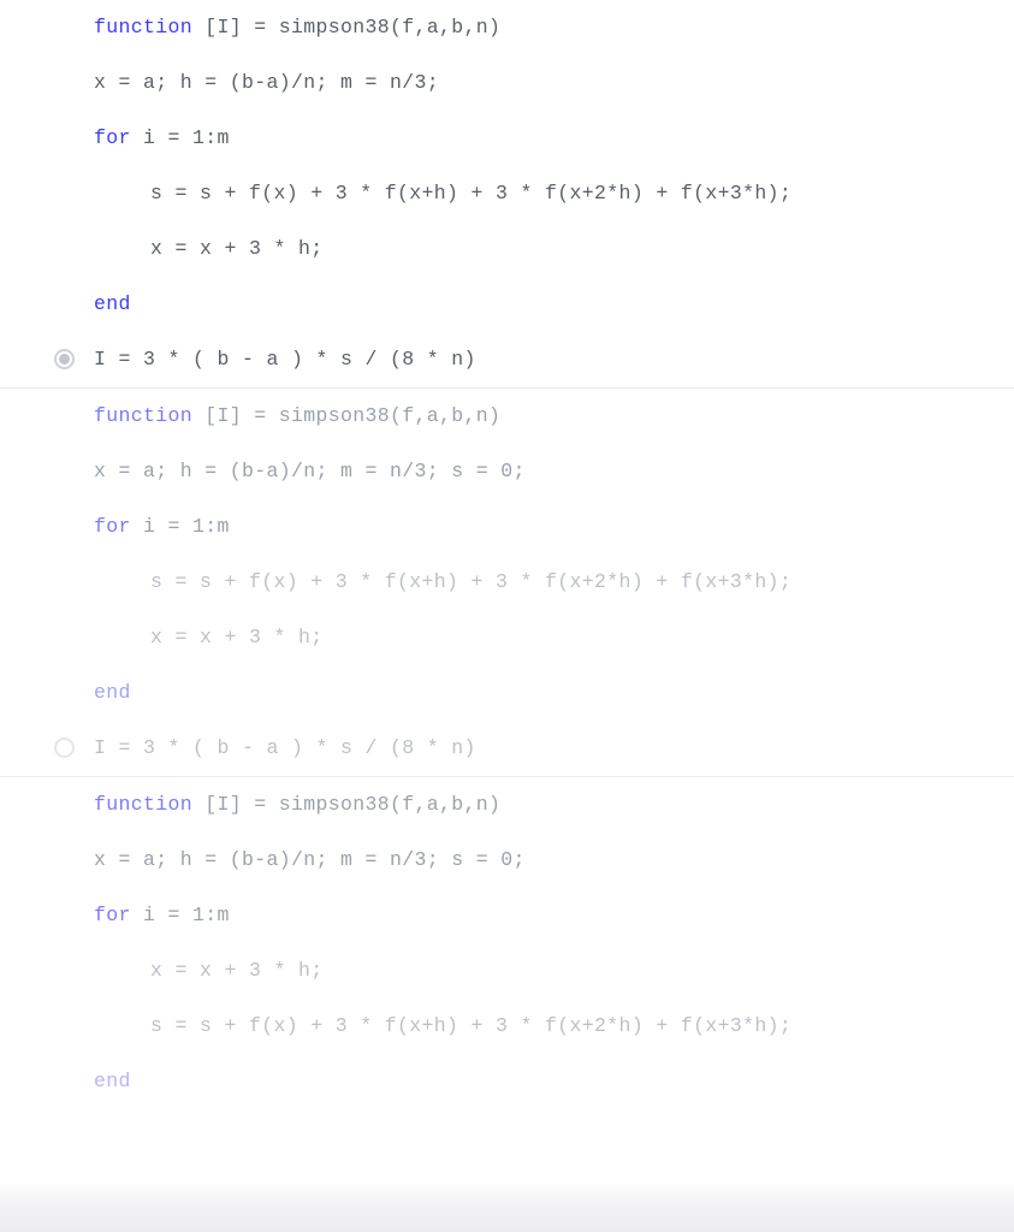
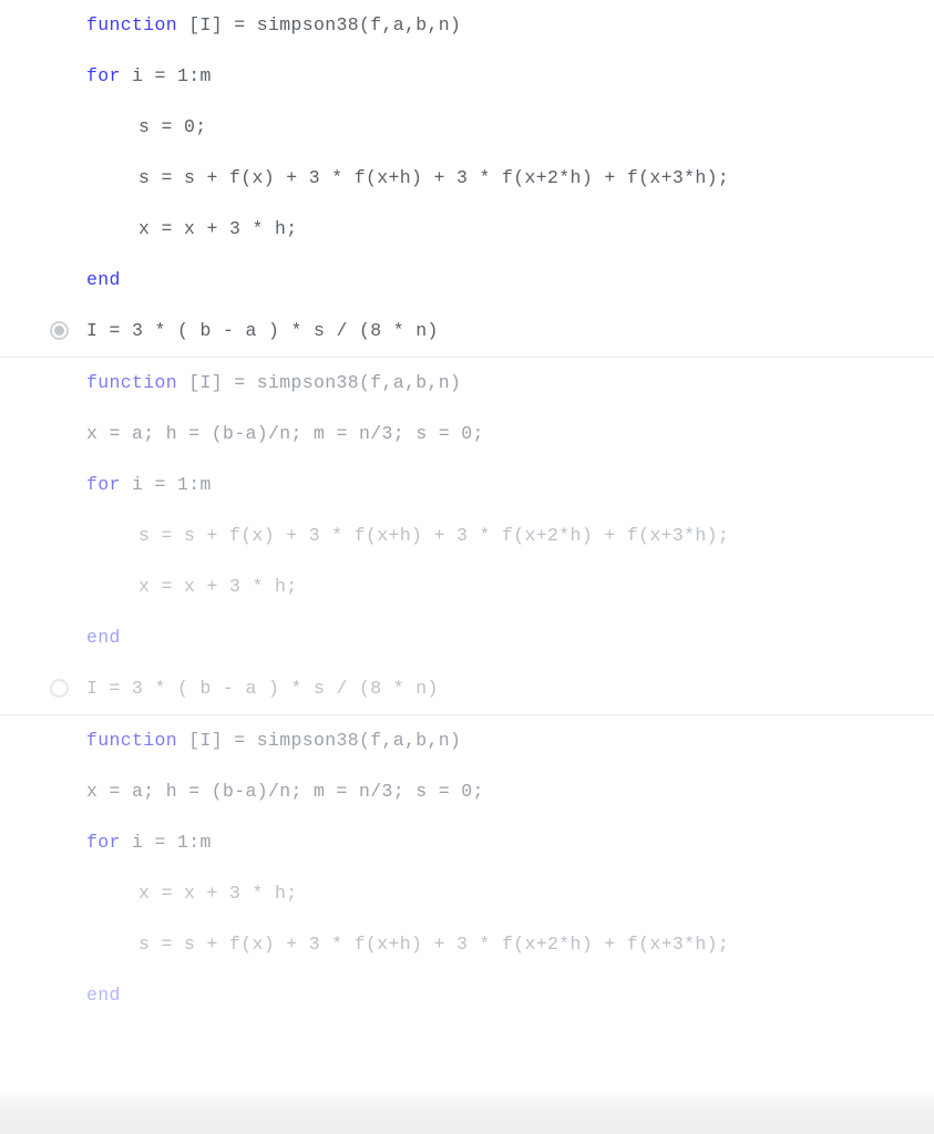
  function [I] = simpson38(f,a,b,n)
- x = a; h = (b-a)/n; m = n/3;
  for i = 1:m
+ s = 0;
  s = s + f(x) + 3 * f(x+h) + 3 * f(x+2*h) + f(x+3*h);
  x = x + 3 * h;
  end
  I = 3 * ( b - a ) * s / (8 * n)
  function [I] = simpson38(f,a,b,n)
  x = a; h = (b-a)/n; m = n/3; s = 0;
  for i = 1:m
  s = s + f(x) + 3 * f(x+h) + 3 * f(x+2*h) + f(x+3*h);
  x = x + 3 * h;
  end
  I = 3 * ( b - a ) * s / (8 * n)
  function [I] = simpson38(f,a,b,n)
  x = a; h = (b-a)/n; m = n/3; s = 0;
  for i = 1:m
  x = x + 3 * h;
  s = s + f(x) + 3 * f(x+h) + 3 * f(x+2*h) + f(x+3*h);
  end
